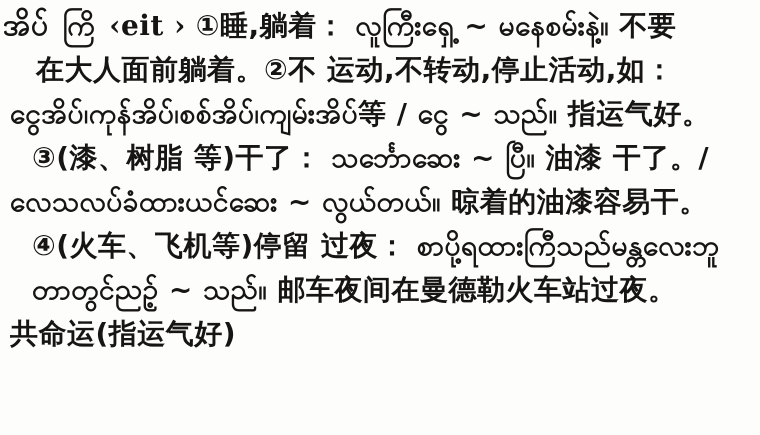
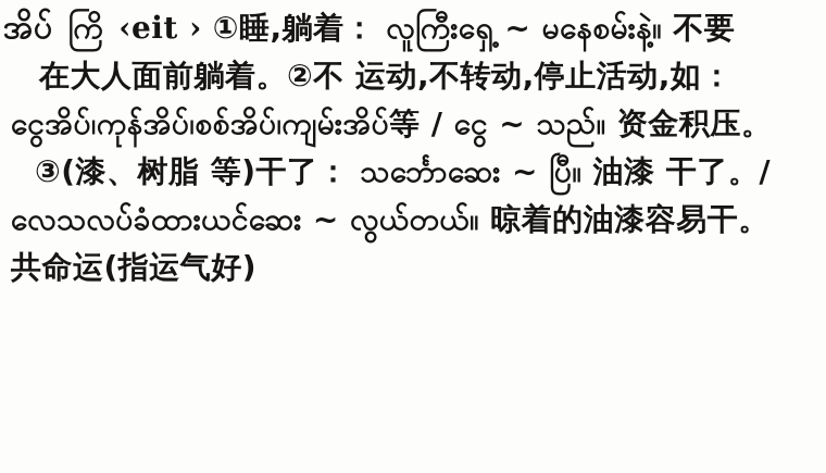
  အိပ် ကြိ ‹eit › ①睡,躺着： လူကြီးရှေ့ ~ မနေစမ်းနဲ့။ 不要
  在大人面前躺着。②不 运动,不转动,停止活动,如：
- ငွေအိပ်၊ကုန်အိပ်၊စစ်အိပ်၊ကျမ်းအိပ်等 / ငွေ ~ သည်။ 指运气好。
+ ငွေအိပ်၊ကုန်အိပ်၊စစ်အိပ်၊ကျမ်းအိပ်等 / ငွေ ~ သည်။ 资金积压。
  ③(漆、树脂 等)干了： သင်္ဘောဆေး ~ ပြီ။ 油漆 干了。/
  လေသလပ်ခံထားယင်ဆေး ~ လွယ်တယ်။ 晾着的油漆容易干。
- ④(火车、飞机等)停留 过夜： စာပို့ရထားကြီသည်မန္တလေးဘူ
- တာတွင်ညဉ့် ~ သည်။ 邮车夜间在曼德勒火车站过夜。
  共命运(指运气好)
